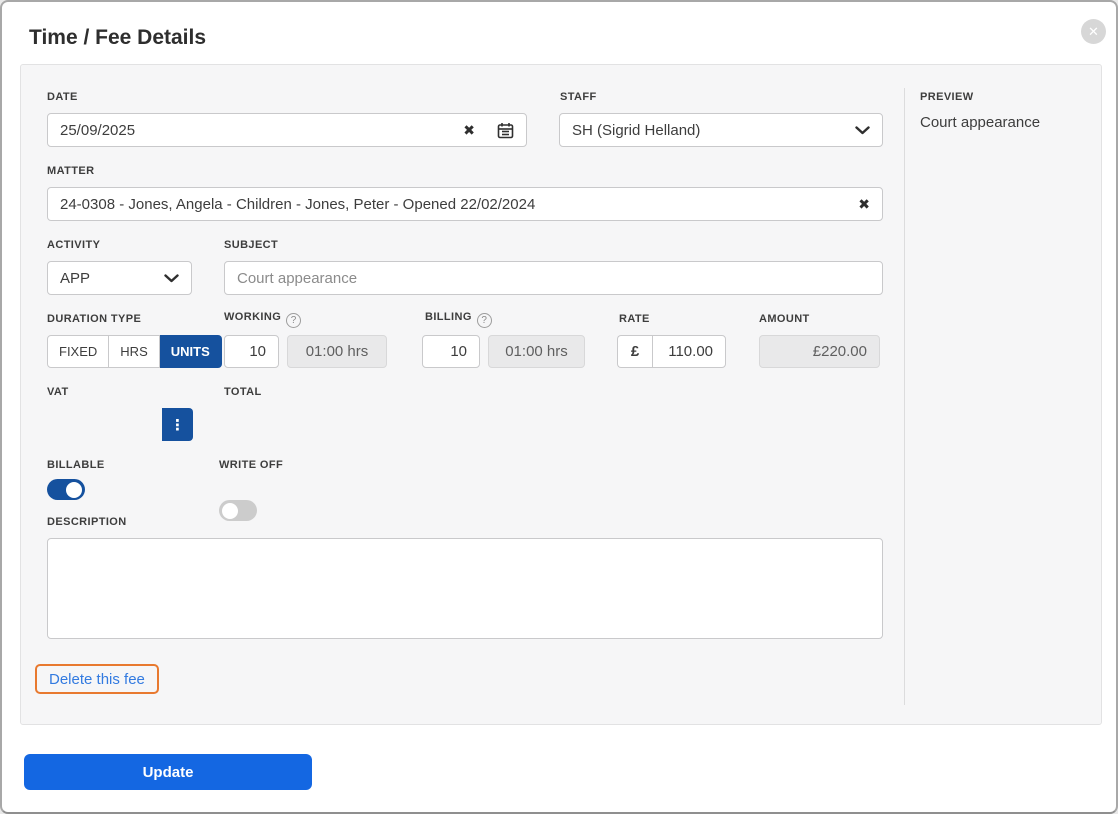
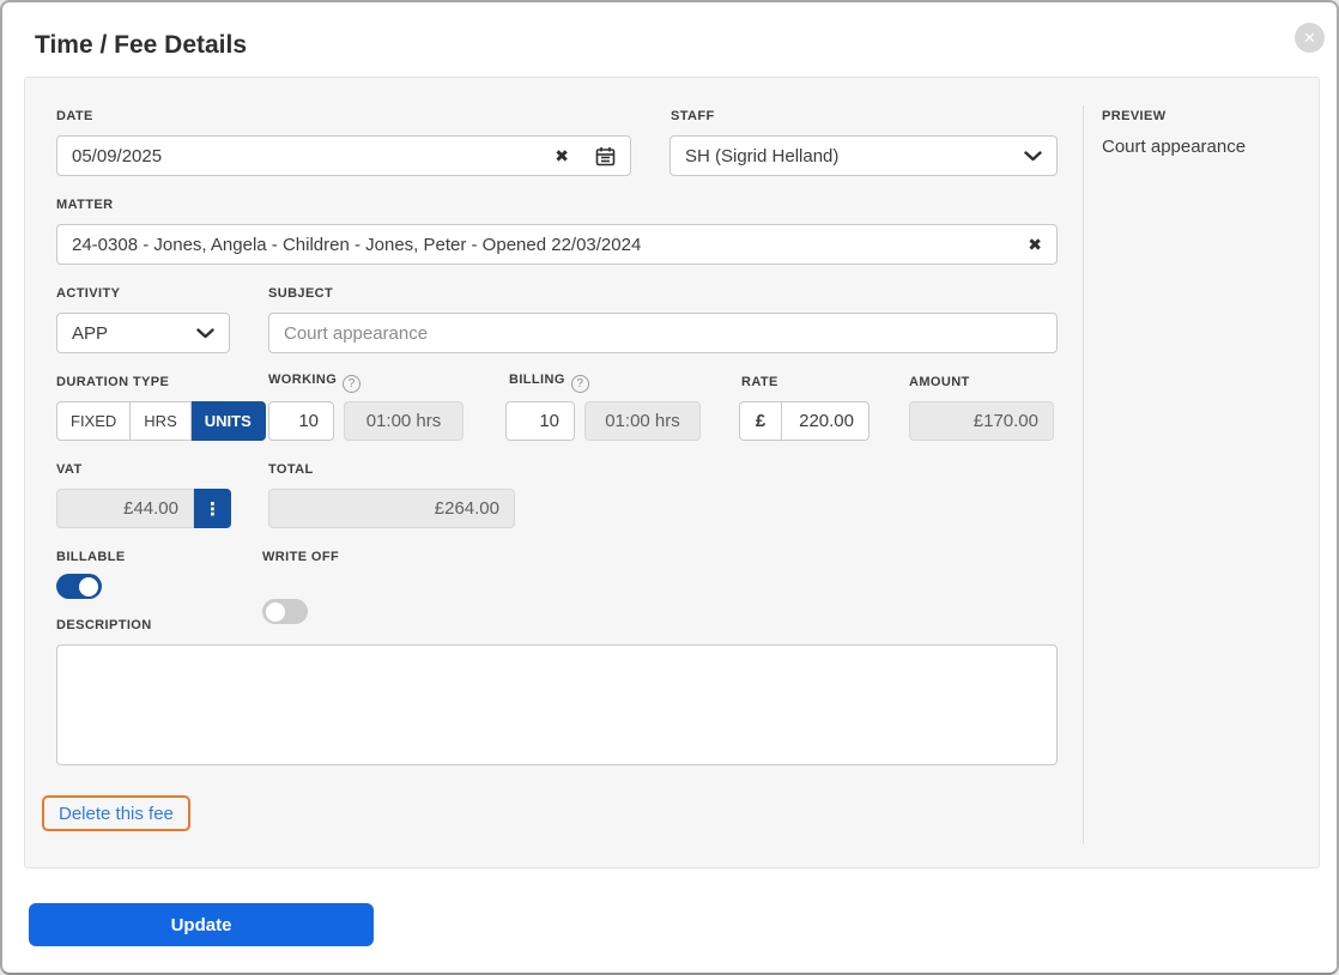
  Time / Fee Details
  ✕
  DATE
- 25/09/2025
+ 05/09/2025
  ✖
  STAFF
  SH (Sigrid Helland)
  PREVIEW
  Court appearance
  MATTER
- 24-0308 - Jones, Angela - Children - Jones, Peter - Opened 22/02/2024
+ 24-0308 - Jones, Angela - Children - Jones, Peter - Opened 22/03/2024
  ✖
  ACTIVITY
  APP
  SUBJECT
  Court appearance
  DURATION TYPE
  FIXED
  HRS
  UNITS
  WORKING ?
  10
  01:00 hrs
  BILLING ?
  10
  01:00 hrs
  RATE
  £
- 110.00
+ 220.00
  AMOUNT
- £220.00
+ £170.00
  VAT
+ £44.00
  ⋮
  TOTAL
+ £264.00
  BILLABLE
  WRITE OFF
  DESCRIPTION
  Delete this fee
  Update
